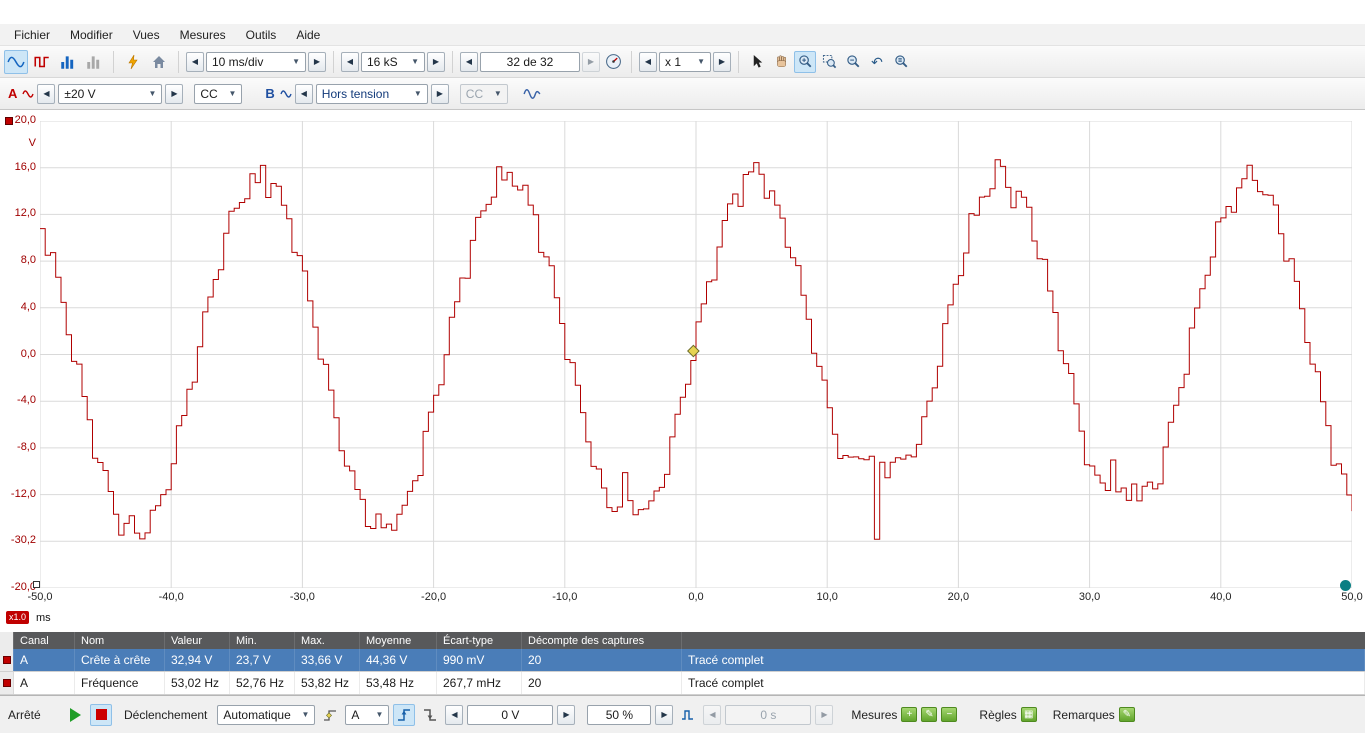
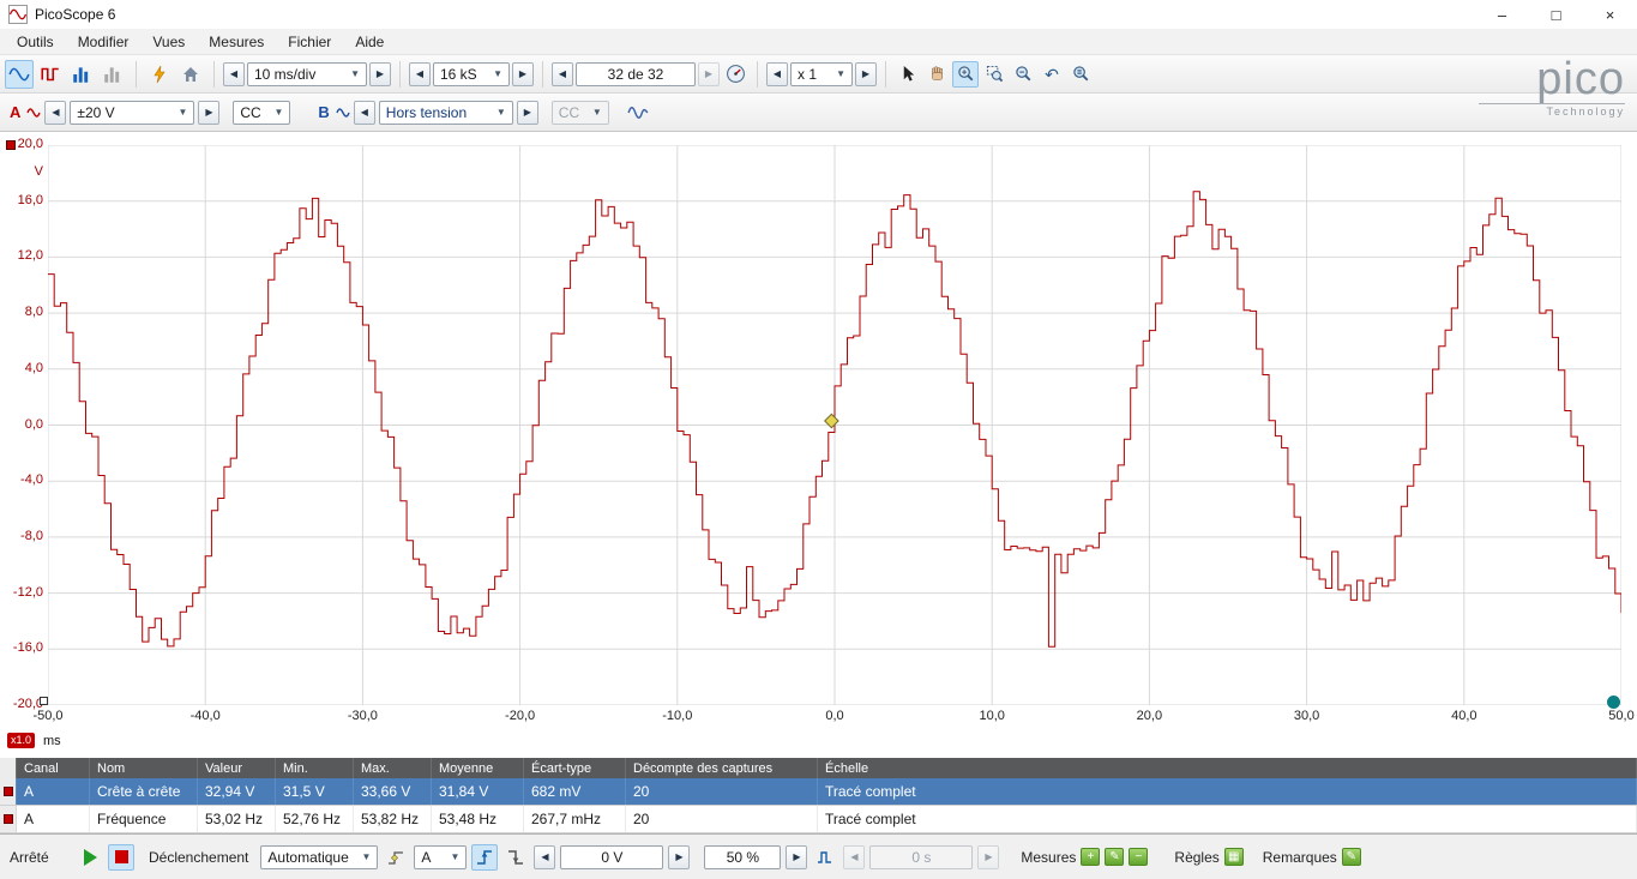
+ PicoScope 6
+ –
+ □
+ ×
- Fichier
+ Outils
  Modifier
  Vues
  Mesures
- Outils
+ Fichier
  Aide
  ◀
  10 ms/div
  ▼
  ▶
  ◀
  16 kS
  ▼
  ▶
  ◀
  32 de 32
  ▶
  ◀
  x 1
  ▼
  ▶
  ↶
  A
  ◀
  ±20 V
  ▼
  ▶
  CC
  ▼
  B
  ◀
  Hors tension
  ▼
  ▶
  CC
  ▼
+ pico
+ Technology
  20,0
  16,0
  12,0
  8,0
  4,0
  0,0
  -4,0
  -8,0
  -12,0
- -30,2
+ -16,0
  -20,
  V
  -50,0
  -40,0
  -30,0
  -20,0
  -10,0
  0,0
  10,0
  20,0
  30,0
  40,0
  50,0
  x1.0
  ms
  Canal
  Nom
  Valeur
  Min.
  Max.
  Moyenne
  Écart-type
  Décompte des captures
+ Échelle
  A
  Crête à crête
  32,94 V
- 23,7 V
+ 31,5 V
  33,66 V
- 44,36 V
+ 31,84 V
- 990 mV
+ 682 mV
  20
  Tracé complet
  A
  Fréquence
  53,02 Hz
  52,76 Hz
  53,82 Hz
  53,48 Hz
  267,7 mHz
  20
  Tracé complet
  Arrêté
  Déclenchement
  Automatique
  ▼
  A
  ▼
  ◀
  0 V
  ▶
  50 %
  ▶
  ◀
  0 s
  ▶
  Mesures
  +
  ✎
  −
  Règles
  ▦
  Remarques
  ✎
